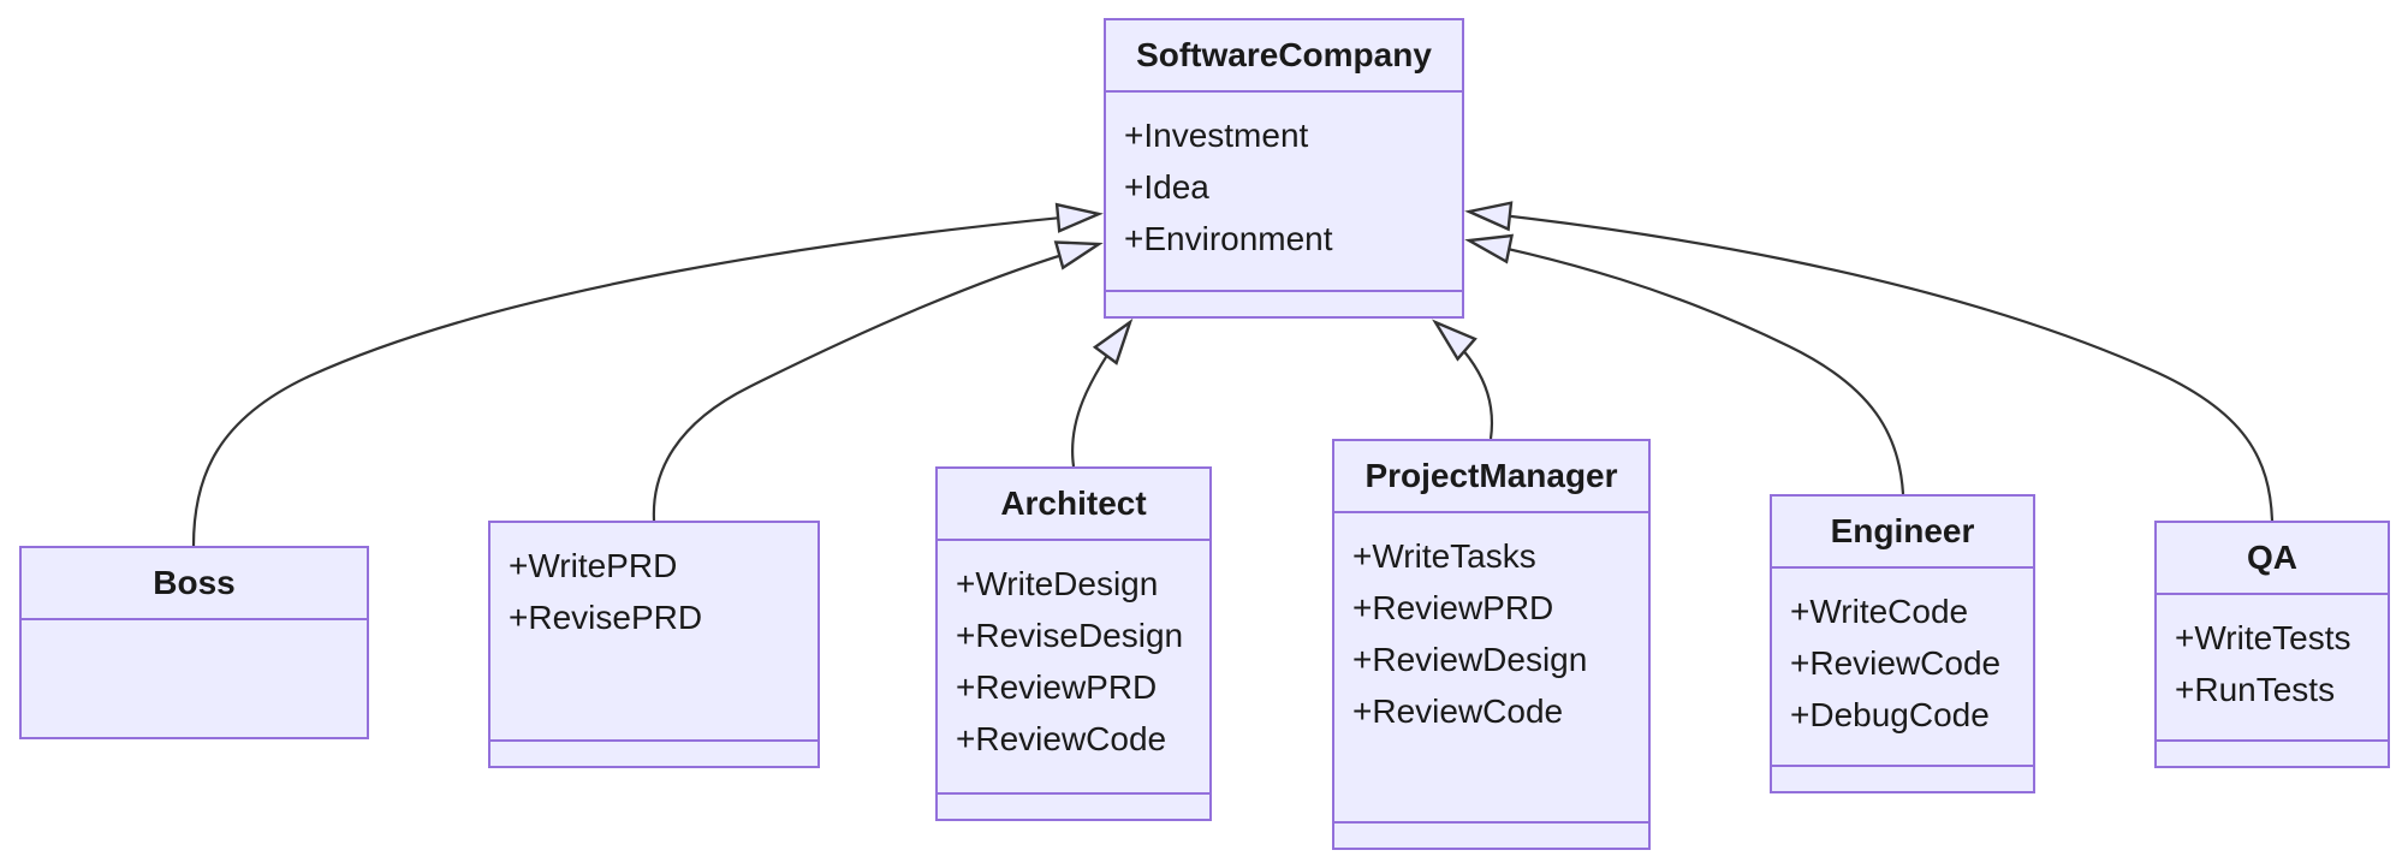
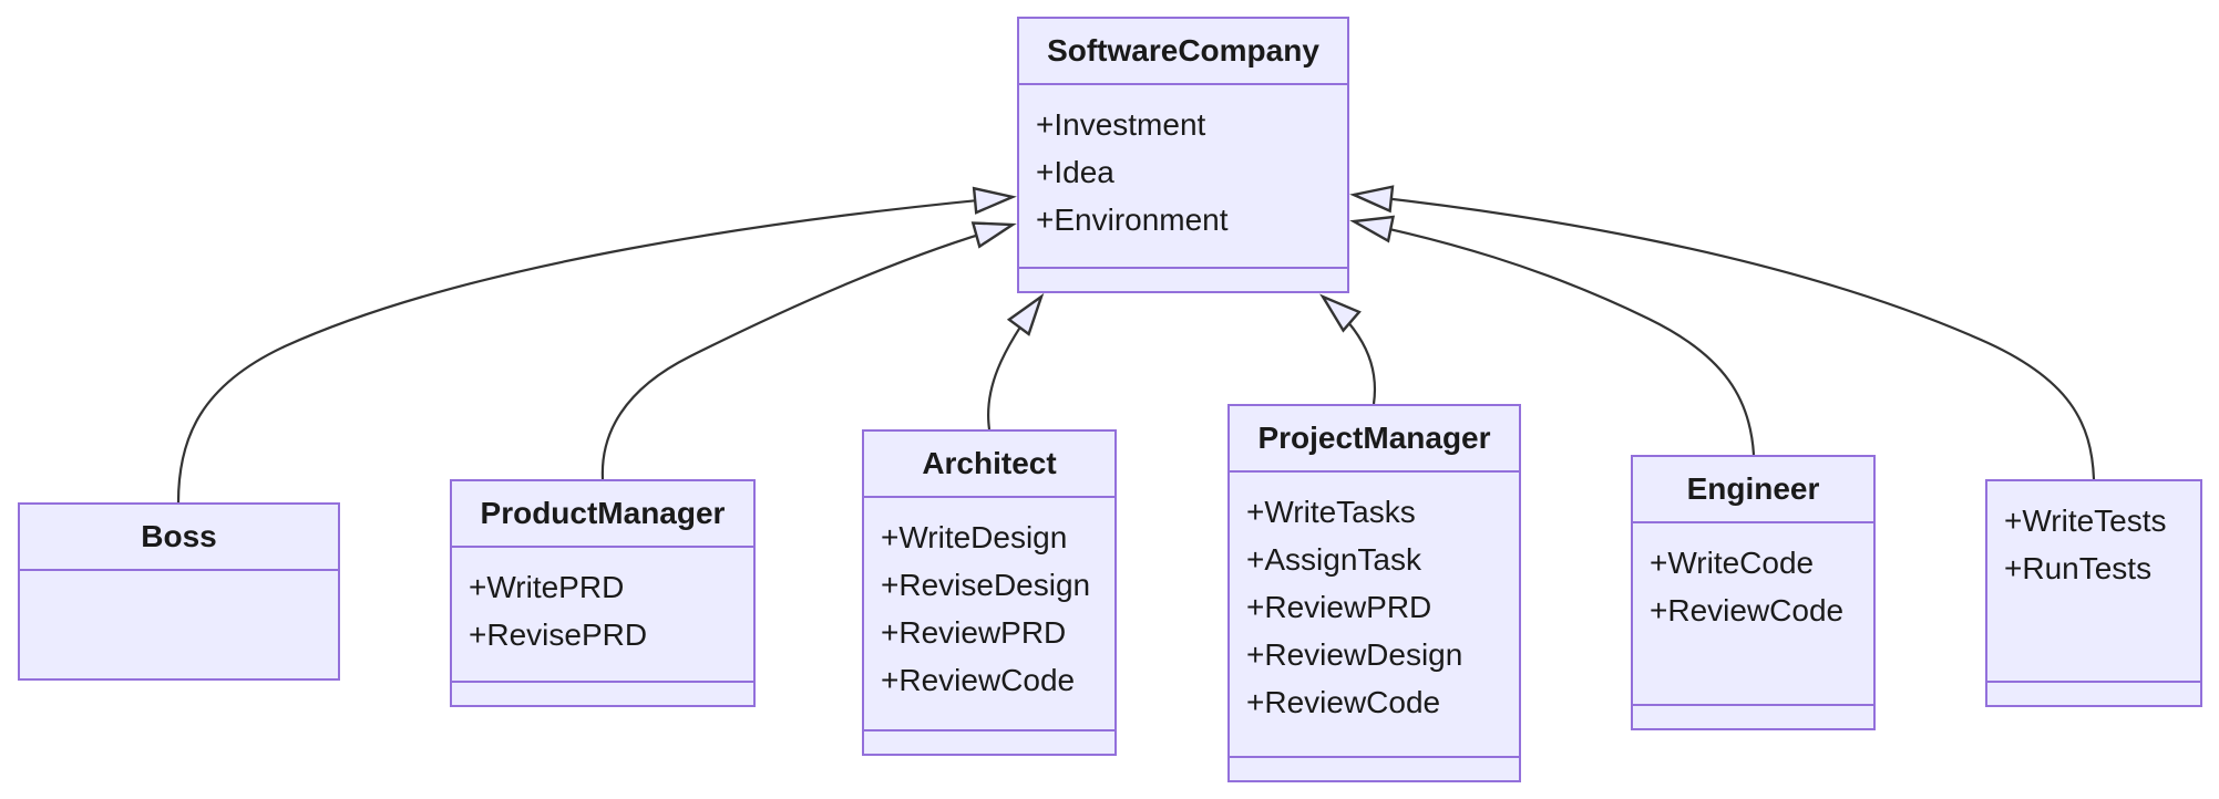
  SoftwareCompany
  +Investment
  +Idea
  +Environment
  Boss
+ ProductManager
  +WritePRD
  +RevisePRD
  Architect
  +WriteDesign
  +ReviseDesign
  +ReviewPRD
  +ReviewCode
  ProjectManager
  +WriteTasks
+ +AssignTask
  +ReviewPRD
  +ReviewDesign
  +ReviewCode
  Engineer
  +WriteCode
  +ReviewCode
- +DebugCode
- QA
  +WriteTests
  +RunTests
